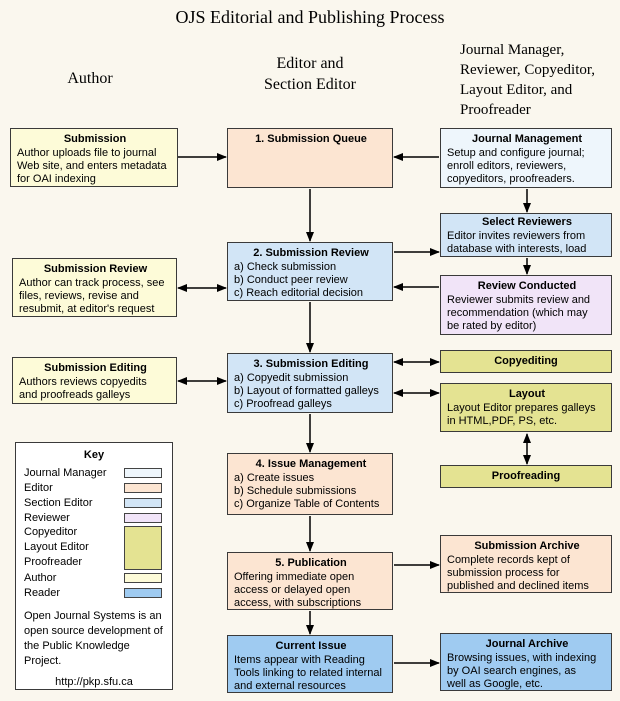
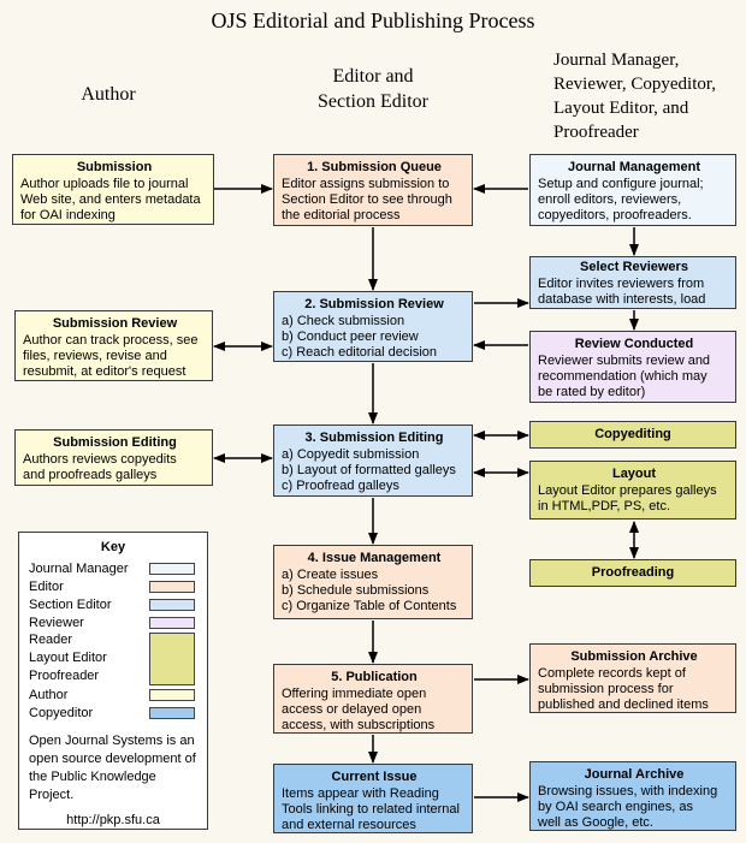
  OJS Editorial and Publishing Process
  Author
  Editor and
  Section Editor
  Journal Manager,
  Reviewer, Copyeditor,
  Layout Editor, and
  Proofreader
  Submission
  Author uploads file to journal
  Web site, and enters metadata
  for OAI indexing
  Submission Review
  Author can track process, see
  files, reviews, revise and
  resubmit, at editor's request
  Submission Editing
  Authors reviews copyedits
  and proofreads galleys
  1. Submission Queue
+ Editor assigns submission to
+ Section Editor to see through
+ the editorial process
  2. Submission Review
  a) Check submission
  b) Conduct peer review
  c) Reach editorial decision
  3. Submission Editing
  a) Copyedit submission
  b) Layout of formatted galleys
  c) Proofread galleys
  4. Issue Management
  a) Create issues
  b) Schedule submissions
  c) Organize Table of Contents
  5. Publication
  Offering immediate open
  access or delayed open
  access, with subscriptions
  Current Issue
  Items appear with Reading
  Tools linking to related internal
  and external resources
  Journal Management
  Setup and configure journal;
  enroll editors, reviewers,
  copyeditors, proofreaders.
  Select Reviewers
  Editor invites reviewers from
  database with interests, load
  Review Conducted
  Reviewer submits review and
  recommendation (which may
  be rated by editor)
  Copyediting
  Layout
  Layout Editor prepares galleys
  in HTML,PDF, PS, etc.
  Proofreading
  Submission Archive
  Complete records kept of
  submission process for
  published and declined items
  Journal Archive
  Browsing issues, with indexing
  by OAI search engines, as
  well as Google, etc.
  Key
  Journal Manager
  Editor
  Section Editor
  Reviewer
- Copyeditor
+ Reader
  Layout Editor
  Proofreader
  Author
- Reader
+ Copyeditor
  Open Journal Systems is an
  open source development of
  the Public Knowledge
  Project.
  http://pkp.sfu.ca
